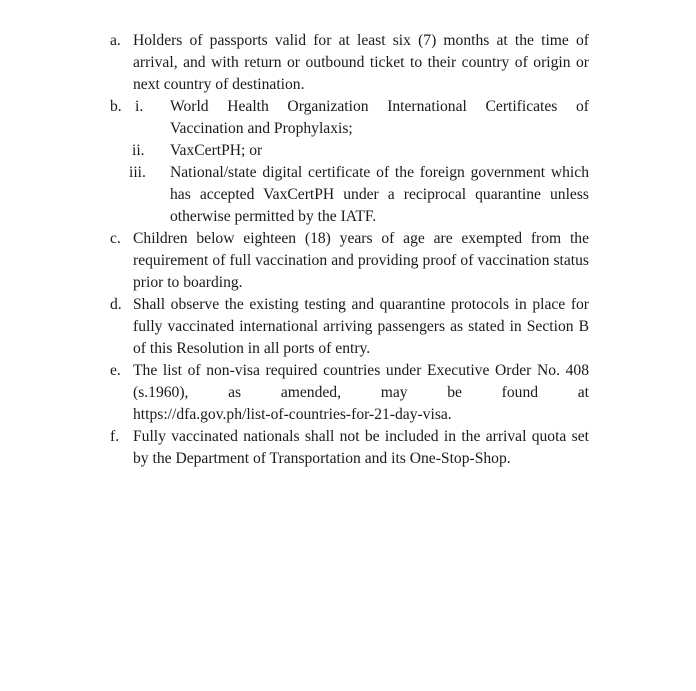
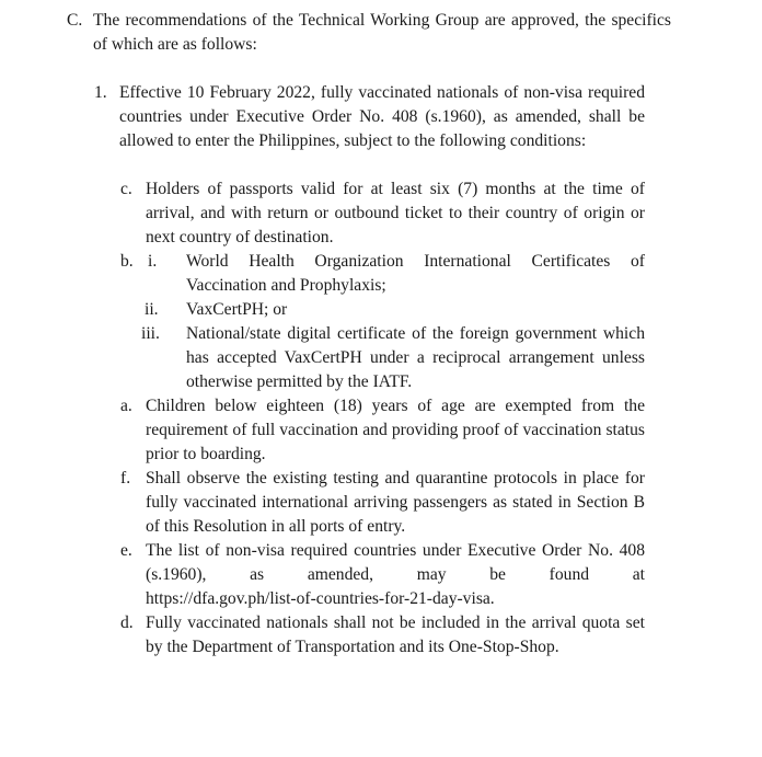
+ C.
+ The recommendations of the Technical Working Group are approved, the specifics of which are as follows:
+ 1.
+ Effective 10 February 2022, fully vaccinated nationals of non-visa required countries under Executive Order No. 408 (s.1960), as amended, shall be allowed to enter the Philippines, subject to the following conditions:
- a.
+ c.
  Holders of passports valid for at least six (7) months at the time of arrival, and with return or outbound ticket to their country of origin or next country of destination.
  b.
  i.
  World Health Organization International Certificates of Vaccination and Prophylaxis;
  ii.
  VaxCertPH; or
  iii.
- National/state digital certificate of the foreign government which has accepted VaxCertPH under a reciprocal quarantine unless otherwise permitted by the IATF.
+ National/state digital certificate of the foreign government which has accepted VaxCertPH under a reciprocal arrangement unless otherwise permitted by the IATF.
- c.
+ a.
  Children below eighteen (18) years of age are exempted from the requirement of full vaccination and providing proof of vaccination status prior to boarding.
- d.
+ f.
  Shall observe the existing testing and quarantine protocols in place for fully vaccinated international arriving passengers as stated in Section B of this Resolution in all ports of entry.
  e.
  The list of non-visa required countries under Executive Order No. 408 (s.1960), as amended, may be found at
  https://dfa.gov.ph/list-of-countries-for-21-day-visa.
- f.
+ d.
  Fully vaccinated nationals shall not be included in the arrival quota set by the Department of Transportation and its One-Stop-Shop.
